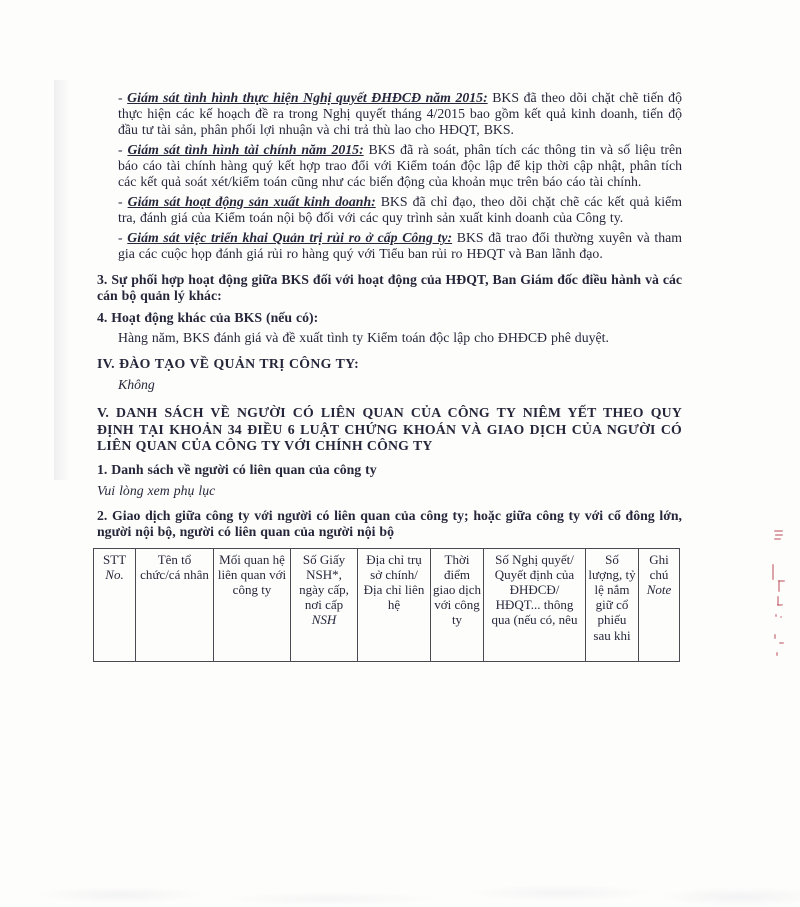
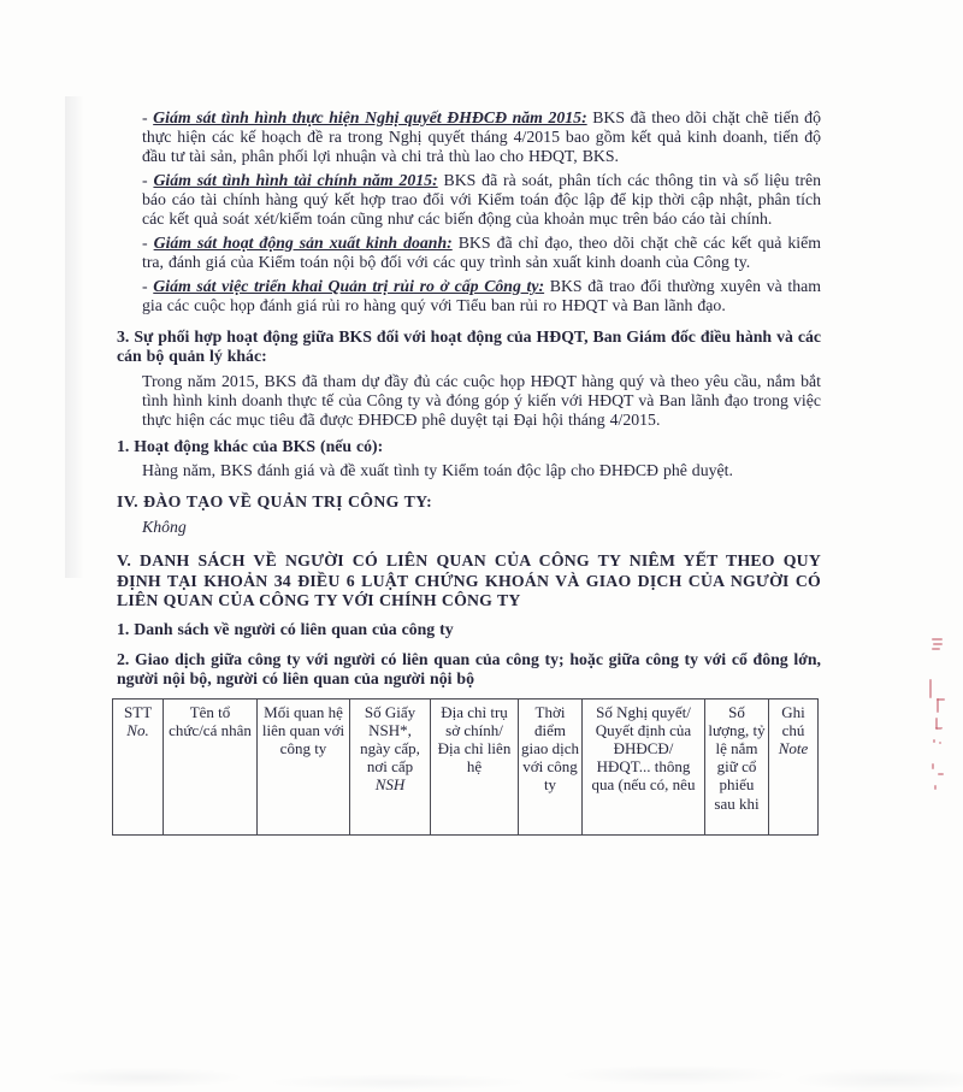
  - Giám sát tình hình thực hiện Nghị quyết ĐHĐCĐ năm 2015: BKS đã theo dõi chặt chẽ tiến độ thực hiện các kế hoạch đề ra trong Nghị quyết tháng 4/2015 bao gồm kết quả kinh doanh, tiến độ đầu tư tài sản, phân phối lợi nhuận và chi trả thù lao cho HĐQT, BKS.
  - Giám sát tình hình tài chính năm 2015: BKS đã rà soát, phân tích các thông tin và số liệu trên báo cáo tài chính hàng quý kết hợp trao đổi với Kiểm toán độc lập để kịp thời cập nhật, phân tích các kết quả soát xét/kiểm toán cũng như các biến động của khoản mục trên báo cáo tài chính.
  - Giám sát hoạt động sản xuất kinh doanh: BKS đã chỉ đạo, theo dõi chặt chẽ các kết quả kiểm tra, đánh giá của Kiểm toán nội bộ đối với các quy trình sản xuất kinh doanh của Công ty.
  - Giám sát việc triển khai Quản trị rủi ro ở cấp Công ty: BKS đã trao đổi thường xuyên và tham gia các cuộc họp đánh giá rủi ro hàng quý với Tiểu ban rủi ro HĐQT và Ban lãnh đạo.
  3. Sự phối hợp hoạt động giữa BKS đối với hoạt động của HĐQT, Ban Giám đốc điều hành và các cán bộ quản lý khác:
+ Trong năm 2015, BKS đã tham dự đầy đủ các cuộc họp HĐQT hàng quý và theo yêu cầu, nắm bắt tình hình kinh doanh thực tế của Công ty và đóng góp ý kiến với HĐQT và Ban lãnh đạo trong việc thực hiện các mục tiêu đã được ĐHĐCĐ phê duyệt tại Đại hội tháng 4/2015.
- 4. Hoạt động khác của BKS (nếu có):
+ 1. Hoạt động khác của BKS (nếu có):
  Hàng năm, BKS đánh giá và đề xuất tình ty Kiểm toán độc lập cho ĐHĐCĐ phê duyệt.
  IV. ĐÀO TẠO VỀ QUẢN TRỊ CÔNG TY:
  Không
  V. DANH SÁCH VỀ NGƯỜI CÓ LIÊN QUAN CỦA CÔNG TY NIÊM YẾT THEO QUY ĐỊNH TẠI KHOẢN 34 ĐIỀU 6 LUẬT CHỨNG KHOÁN VÀ GIAO DỊCH CỦA NGƯỜI CÓ LIÊN QUAN CỦA CÔNG TY VỚI CHÍNH CÔNG TY
  1. Danh sách về người có liên quan của công ty
- Vui lòng xem phụ lục
  2. Giao dịch giữa công ty với người có liên quan của công ty; hoặc giữa công ty với cổ đông lớn, người nội bộ, người có liên quan của người nội bộ
  STT No.	Tên tổ chức/cá nhân	Mối quan hệ liên quan với công ty	Số Giấy NSH*, ngày cấp, nơi cấp NSH	Địa chỉ trụ sở chính/ Địa chỉ liên hệ	Thời điểm giao dịch với công ty	Số Nghị quyết/ Quyết định của ĐHĐCĐ/ HĐQT... thông qua (nếu có, nêu	Số lượng, tỷ lệ nắm giữ cổ phiếu sau khi	Ghi chú Note
